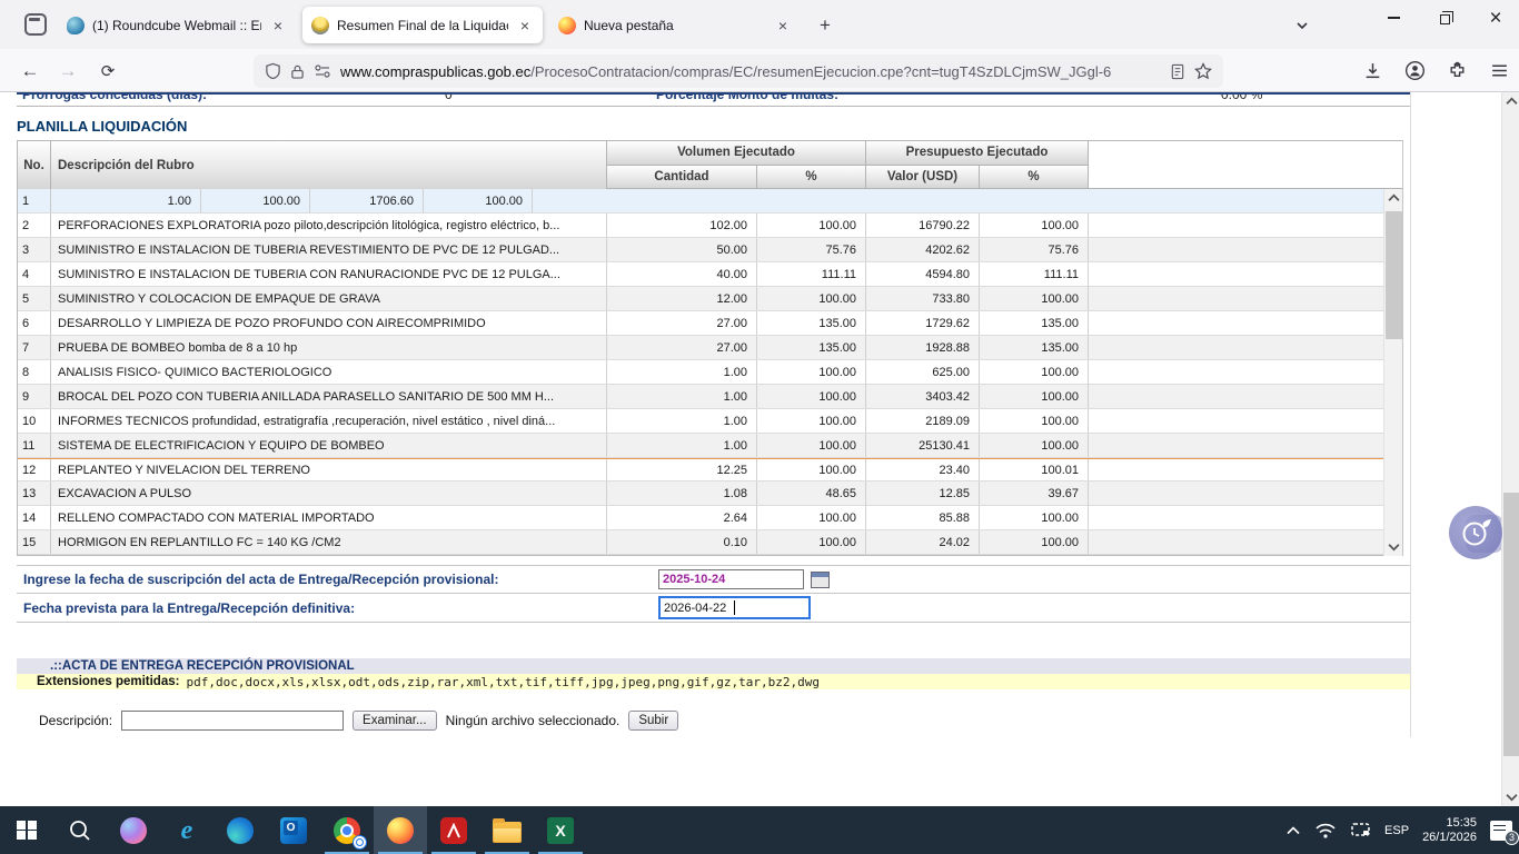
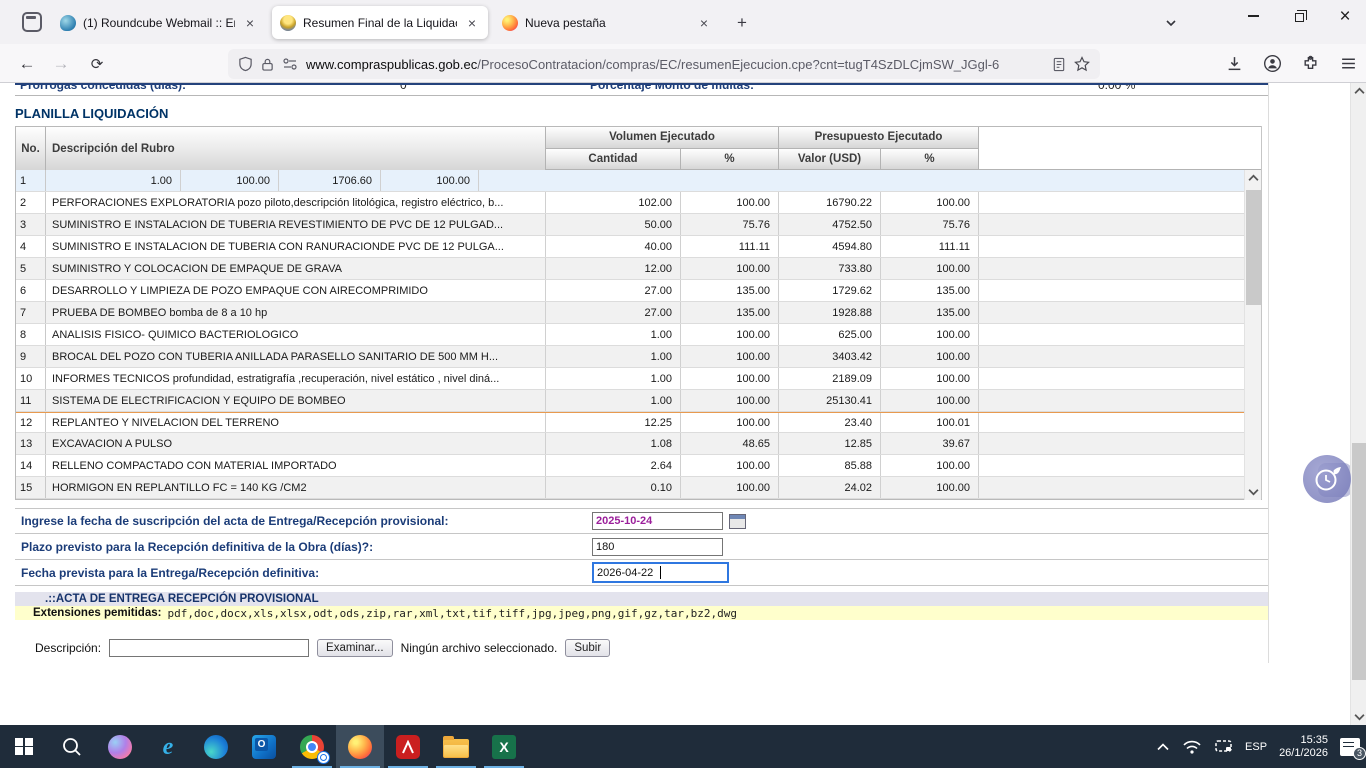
  (1) Roundcube Webmail :: E
  ×
  Resumen Final de la Liquida
  ×
  Nueva pestaña
  ×
  +
  ←
  →
  ⟳
  www.compraspublicas.gob.ec/ProcesoContratacion/compras/EC/resumenEjecucion.cpe?cnt=tugT4SzDLCjmSW_JGgl-6
  Prorrogas concedidas (días):
  0
  Porcentaje Monto de multas:
  0.00 %
  PLANILLA LIQUIDACIÓN
  No.
  Descripción del Rubro
  Volumen Ejecutado
  Presupuesto Ejecutado
  Cantidad
  %
  Valor (USD)
  %
  1
  1.00
  100.00
  1706.60
  100.00
  2
  PERFORACIONES EXPLORATORIA pozo piloto,descripción litológica, registro eléctrico, b...
  102.00
  100.00
  16790.22
  100.00
  3
  SUMINISTRO E INSTALACION DE TUBERIA REVESTIMIENTO DE PVC DE 12 PULGAD...
  50.00
  75.76
- 4202.62
+ 4752.50
  75.76
  4
  SUMINISTRO E INSTALACION DE TUBERIA CON RANURACIONDE PVC DE 12 PULGA...
  40.00
  111.11
  4594.80
  111.11
  5
  SUMINISTRO Y COLOCACION DE EMPAQUE DE GRAVA
  12.00
  100.00
  733.80
  100.00
  6
- DESARROLLO Y LIMPIEZA DE POZO PROFUNDO CON AIRECOMPRIMIDO
+ DESARROLLO Y LIMPIEZA DE POZO EMPAQUE CON AIRECOMPRIMIDO
  27.00
  135.00
  1729.62
  135.00
  7
  PRUEBA DE BOMBEO bomba de 8 a 10 hp
  27.00
  135.00
  1928.88
  135.00
  8
  ANALISIS FISICO- QUIMICO BACTERIOLOGICO
  1.00
  100.00
  625.00
  100.00
  9
  BROCAL DEL POZO CON TUBERIA ANILLADA PARASELLO SANITARIO DE 500 MM H...
  1.00
  100.00
  3403.42
  100.00
  10
  INFORMES TECNICOS profundidad, estratigrafía ,recuperación, nivel estático , nivel diná...
  1.00
  100.00
  2189.09
  100.00
  11
  SISTEMA DE ELECTRIFICACION Y EQUIPO DE BOMBEO
  1.00
  100.00
  25130.41
  100.00
  12
  REPLANTEO Y NIVELACION DEL TERRENO
  12.25
  100.00
  23.40
  100.01
  13
  EXCAVACION A PULSO
  1.08
  48.65
  12.85
  39.67
  14
  RELLENO COMPACTADO CON MATERIAL IMPORTADO
  2.64
  100.00
  85.88
  100.00
  15
  HORMIGON EN REPLANTILLO FC = 140 KG /CM2
  0.10
  100.00
  24.02
  100.00
  Ingrese la fecha de suscripción del acta de Entrega/Recepción provisional:
  2025-10-24
+ Plazo previsto para la Recepción definitiva de la Obra (días)?:
+ 180
  Fecha prevista para la Entrega/Recepción definitiva:
  2026-04-22
  .::ACTA DE ENTREGA RECEPCIÓN PROVISIONAL
  Extensiones pemitidas:
  pdf,doc,docx,xls,xlsx,odt,ods,zip,rar,xml,txt,tif,tiff,jpg,jpeg,png,gif,gz,tar,bz2,dwg
  Descripción:
  Examinar...
  Ningún archivo seleccionado.
  Subir
  e
  X
  ESP
  15:35
  26/1/2026
  3
